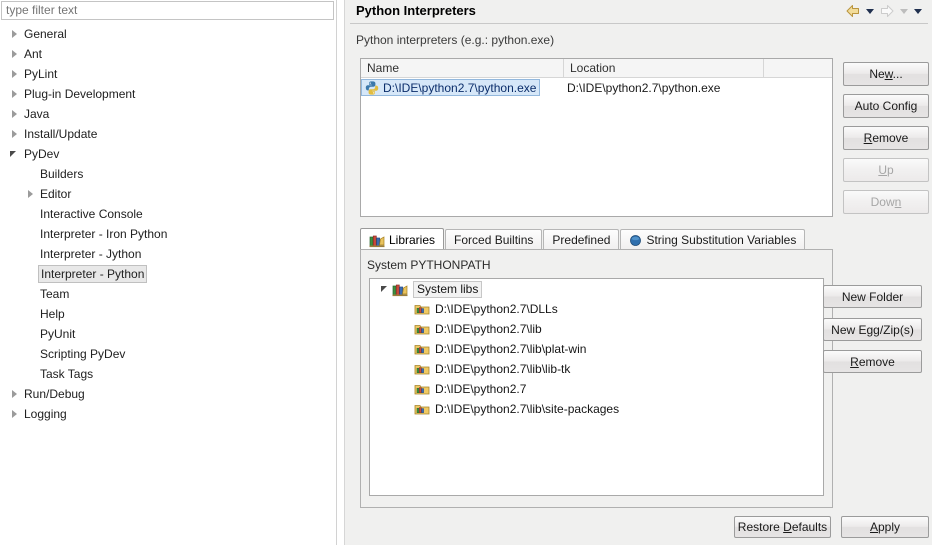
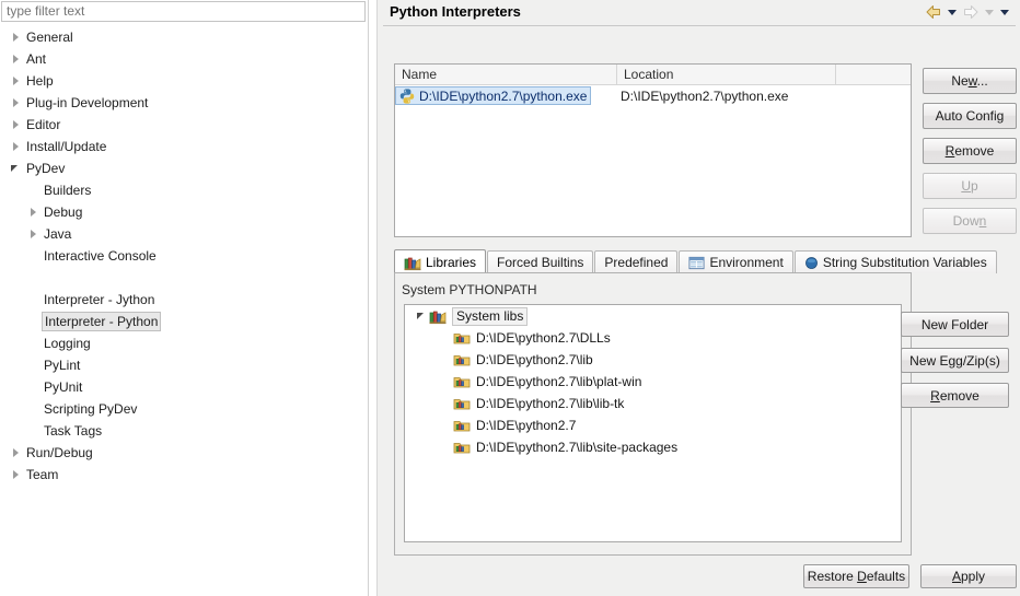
  type filter text
  General
  Ant
- PyLint
+ Help
  Plug-in Development
- Java
+ Editor
  Install/Update
  PyDev
  Builders
+ Debug
- Editor
+ Java
  Interactive Console
- Interpreter - Iron Python
  Interpreter - Jython
  Interpreter - Python
- Team
+ Logging
- Help
+ PyLint
  PyUnit
  Scripting PyDev
  Task Tags
  Run/Debug
- Logging
+ Team
  Python Interpreters
- Python interpreters (e.g.: python.exe)
  Name
  Location
  D:\IDE\python2.7\python.exe
  D:\IDE\python2.7\python.exe
  New...
  Auto Config
  Remove
  Up
  Down
  Libraries
  Forced Builtins
  Predefined
+ Environment
  String Substitution Variables
  System PYTHONPATH
  System libs
  D:\IDE\python2.7\DLLs
  D:\IDE\python2.7\lib
  D:\IDE\python2.7\lib\plat-win
  D:\IDE\python2.7\lib\lib-tk
  D:\IDE\python2.7
  D:\IDE\python2.7\lib\site-packages
  New Folder
  New Egg/Zip(s)
  Remove
  Restore Defaults
  Apply
